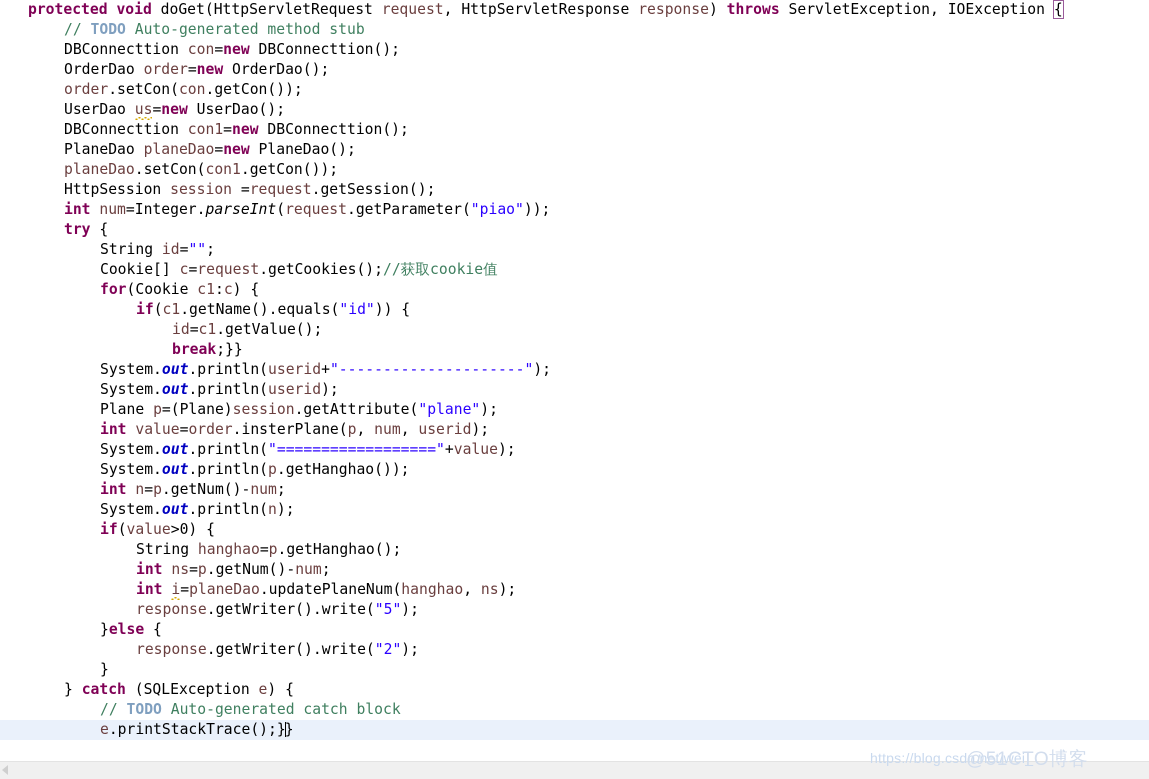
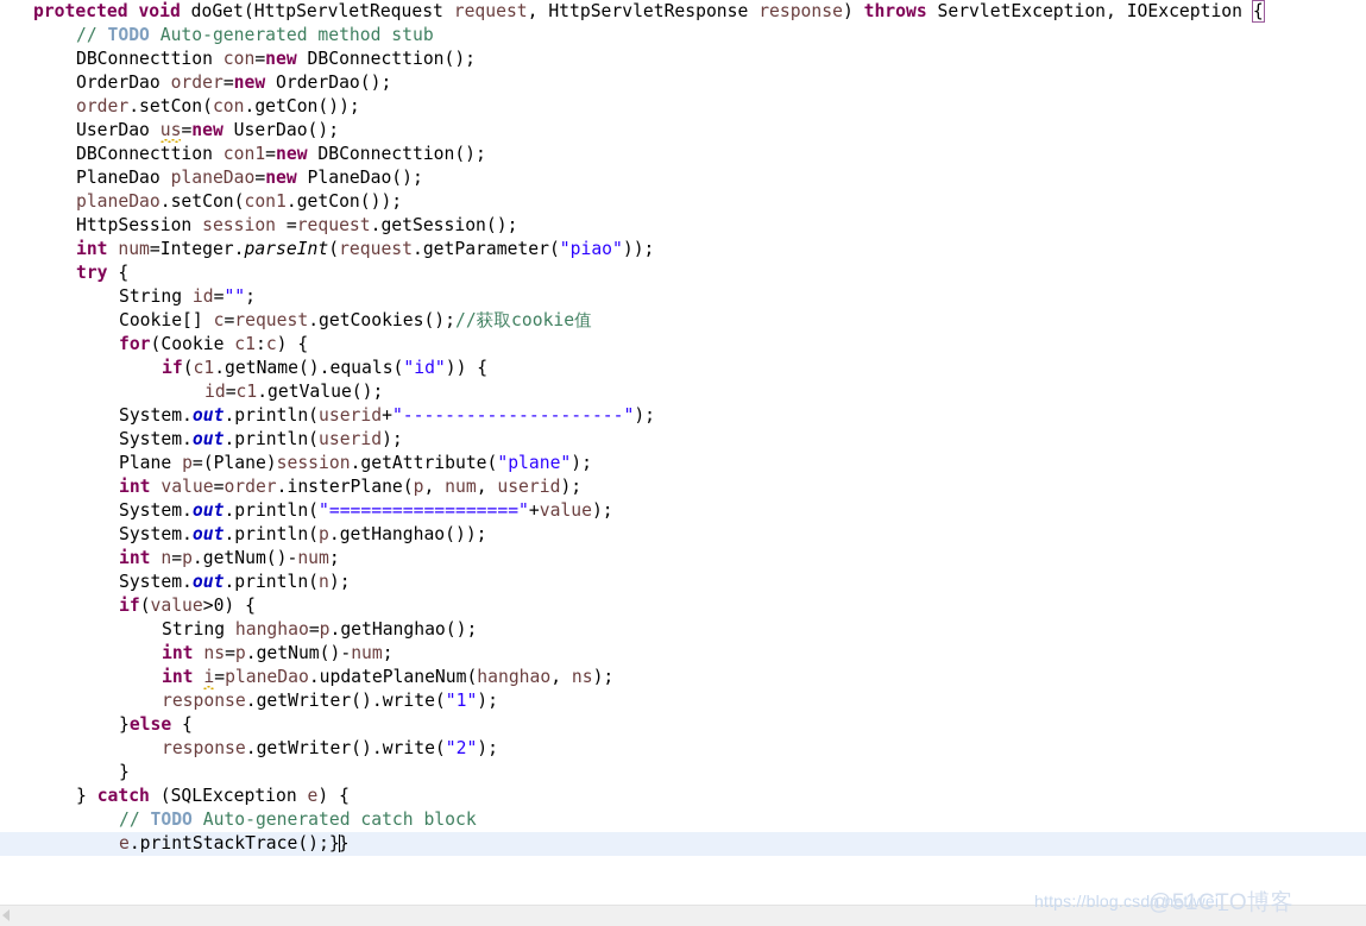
  protected void doGet(HttpServletRequest request, HttpServletResponse response) throws ServletException, IOException {
  // TODO Auto-generated method stub
  DBConnecttion con=new DBConnecttion();
  OrderDao order=new OrderDao();
  order.setCon(con.getCon());
  UserDao us=new UserDao();
  DBConnecttion con1=new DBConnecttion();
  PlaneDao planeDao=new PlaneDao();
  planeDao.setCon(con1.getCon());
  HttpSession session =request.getSession();
  int num=Integer.parseInt(request.getParameter("piao"));
  try {
  String id="";
  Cookie[] c=request.getCookies();//获取cookie值
  for(Cookie c1:c) {
  if(c1.getName().equals("id")) {
  id=c1.getValue();
- break;}}
  System.out.println(userid+"---------------------");
  System.out.println(userid);
  Plane p=(Plane)session.getAttribute("plane");
  int value=order.insterPlane(p, num, userid);
  System.out.println("=================="+value);
  System.out.println(p.getHanghao());
  int n=p.getNum()-num;
  System.out.println(n);
  if(value>0) {
  String hanghao=p.getHanghao();
  int ns=p.getNum()-num;
  int i=planeDao.updatePlaneNum(hanghao, ns);
- response.getWriter().write("5");
+ response.getWriter().write("1");
  }else {
  response.getWriter().write("2");
  }
  } catch (SQLException e) {
  // TODO Auto-generated catch block
  e.printStackTrace();}}
  https://blog.csdn.net/wei_
  @51CTO博客
